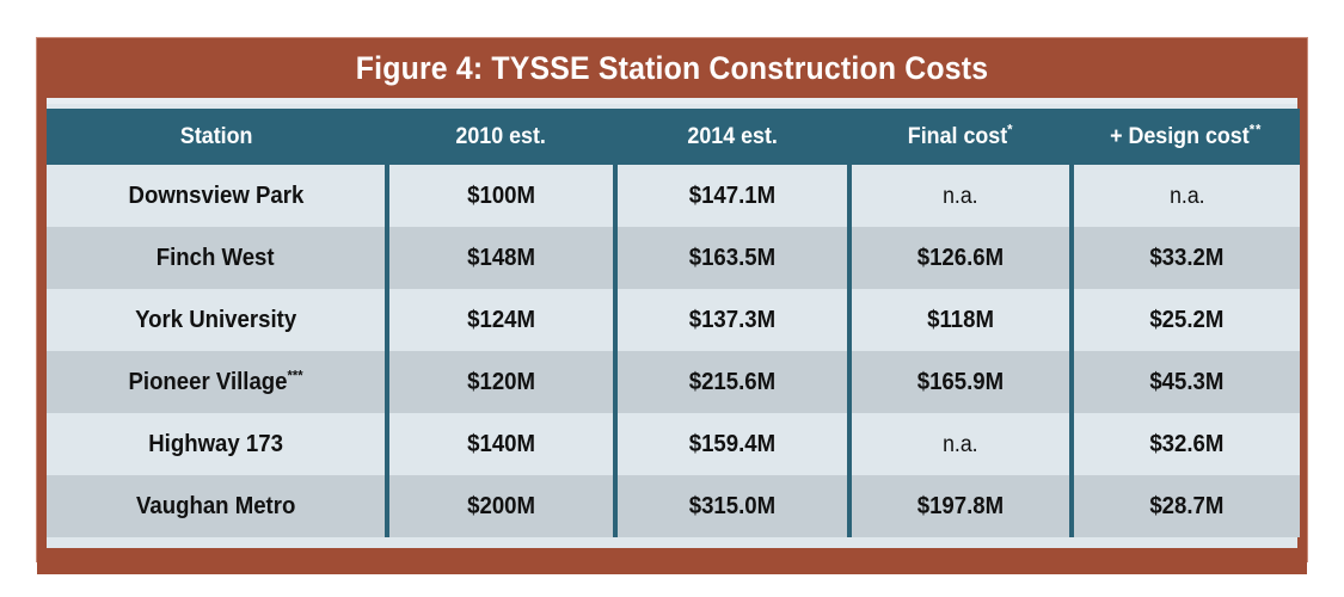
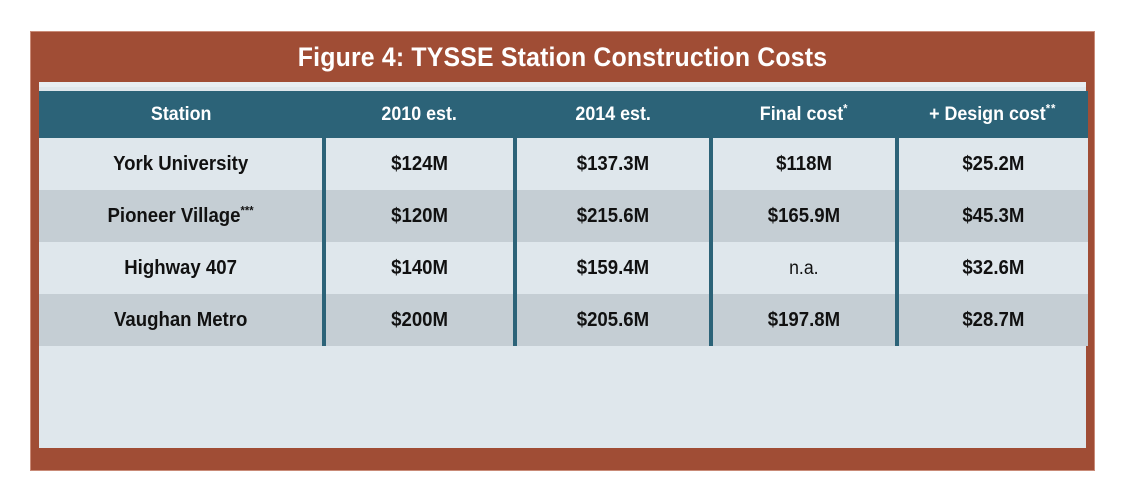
  Figure 4: TYSSE Station Construction Costs
  Station	2010 est.	2014 est.	Final cost*	+ Design cost**
- Downsview Park	$100M	$147.1M	n.a.	n.a.
- Finch West	$148M	$163.5M	$126.6M	$33.2M
  York University	$124M	$137.3M	$118M	$25.2M
  Pioneer Village***	$120M	$215.6M	$165.9M	$45.3M
- Highway 173	$140M	$159.4M	n.a.	$32.6M
+ Highway 407	$140M	$159.4M	n.a.	$32.6M
- Vaughan Metro	$200M	$315.0M	$197.8M	$28.7M
+ Vaughan Metro	$200M	$205.6M	$197.8M	$28.7M
